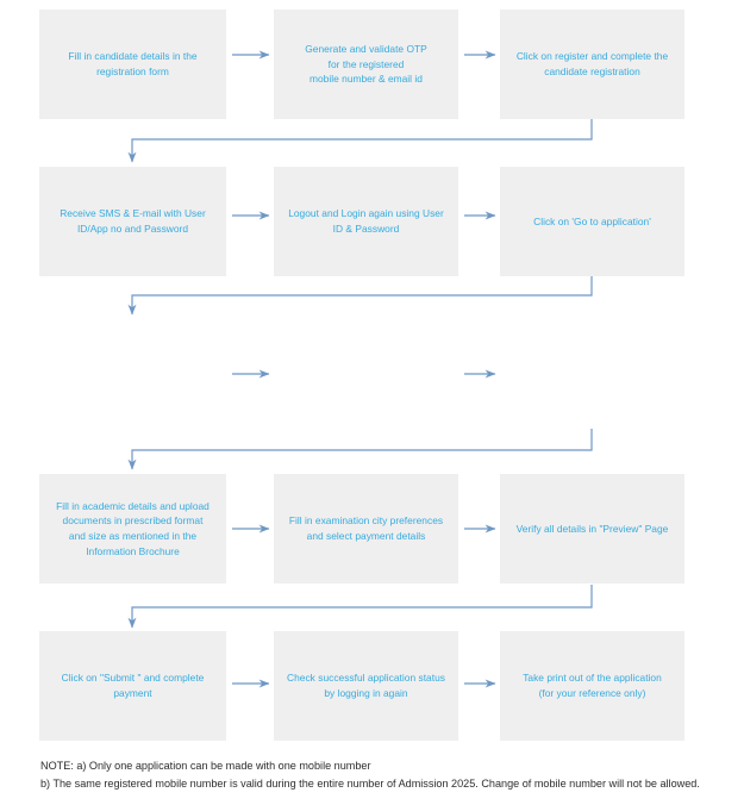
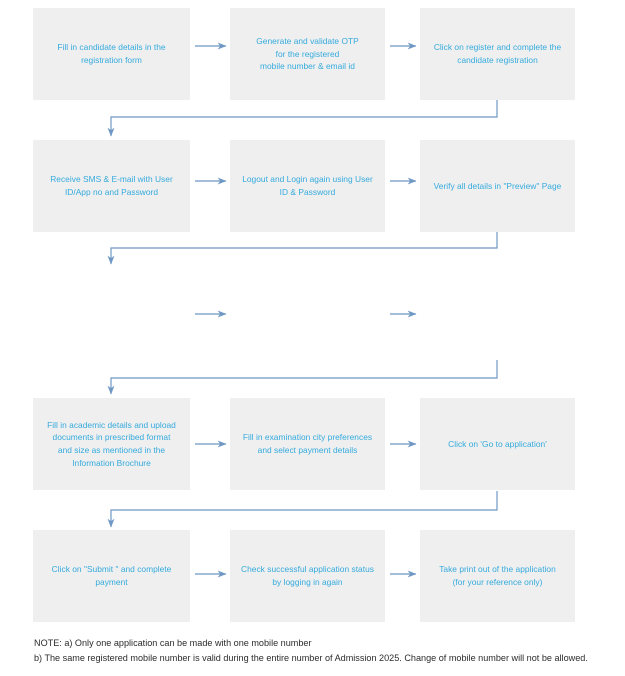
  Fill in candidate details in the
  registration form
  Generate and validate OTP
  for the registered
  mobile number & email id
  Click on register and complete the
  candidate registration
  Receive SMS & E-mail with User
  ID/App no and Password
  Logout and Login again using User
  ID & Password
- Click on 'Go to application'
+ Verify all details in "Preview" Page
  Fill in academic details and upload
  documents in prescribed format
  and size as mentioned in the
  Information Brochure
  Fill in examination city preferences
  and select payment details
- Verify all details in "Preview" Page
+ Click on 'Go to application'
  Click on "Submit " and complete
  payment
  Check successful application status
  by logging in again
  Take print out of the application
  (for your reference only)
  NOTE: a) Only one application can be made with one mobile number
  b) The same registered mobile number is valid during the entire number of Admission 2025. Change of mobile number will not be allowed.
